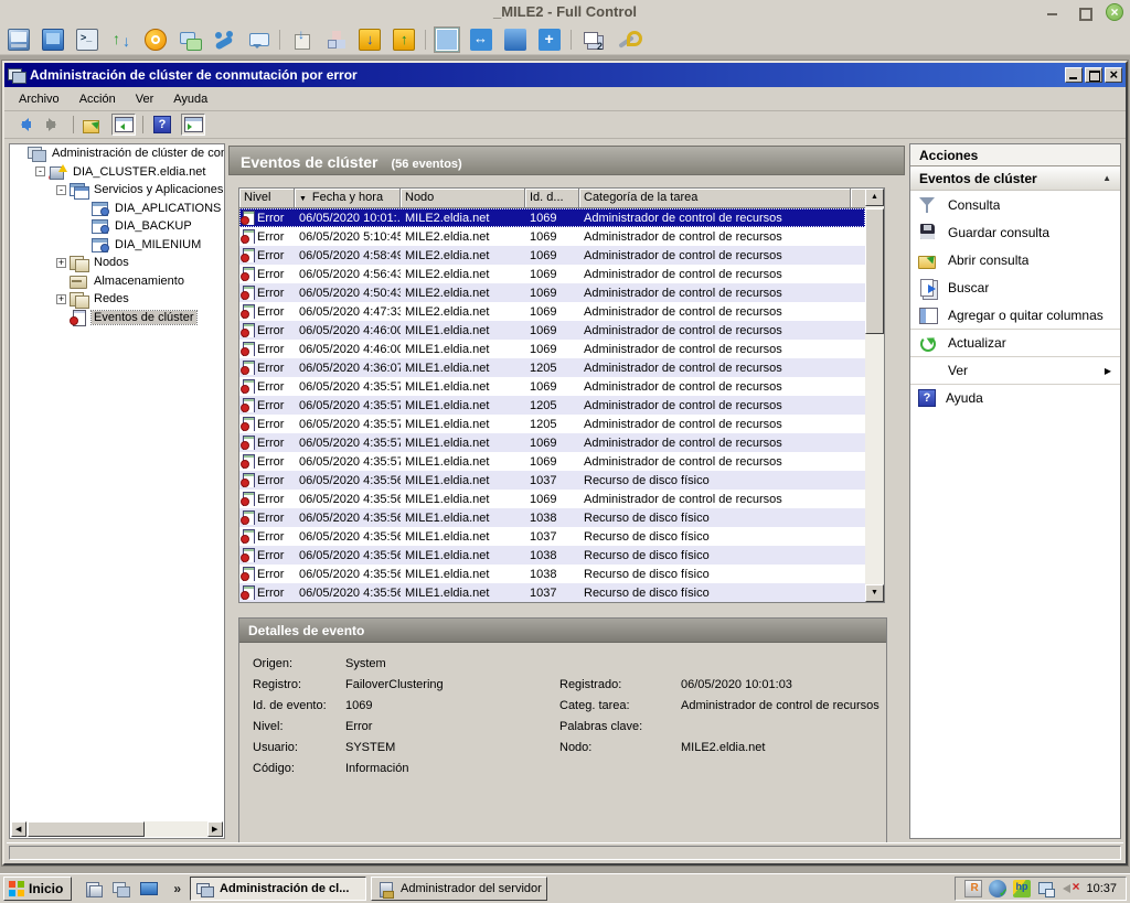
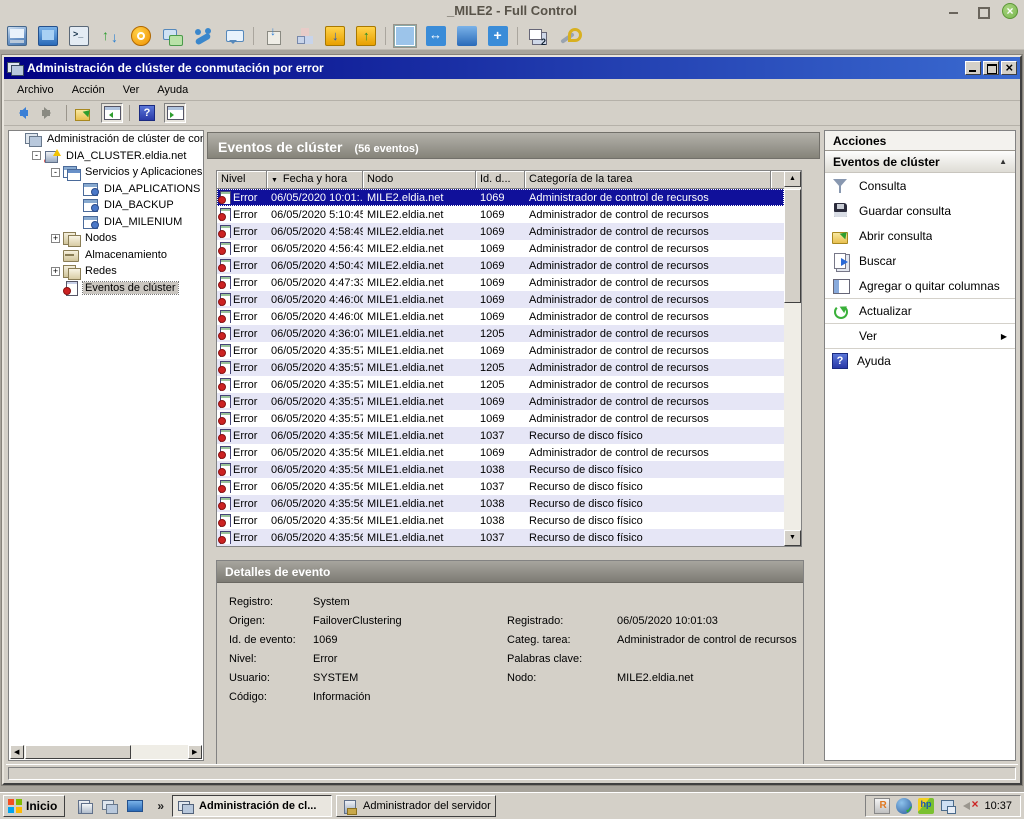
  _MILE2 - Full Control
  Administración de clúster de conmutación por error
  Archivo
  Acción
  Ver
  Ayuda
  ?
  Administración de clúster de con
  -
  DIA_CLUSTER.eldia.net
  -
  Servicios y Aplicaciones
  DIA_APLICATIONS
  DIA_BACKUP
  DIA_MILENIUM
  +
  Nodos
  Almacenamiento
  +
  Redes
  Eventos de clúster
  Eventos de clúster
  (56 eventos)
  Nivel
  Fecha y hora
  Nodo
  Id. d...
  Categoría de la tarea
  Error
  06/05/2020 10:01:.
  MILE2.eldia.net
  1069
  Administrador de control de recursos
  Error
  06/05/2020 5:10:45
  MILE2.eldia.net
  1069
  Administrador de control de recursos
  Error
  06/05/2020 4:58:49
  MILE2.eldia.net
  1069
  Administrador de control de recursos
  Error
  06/05/2020 4:56:43
  MILE2.eldia.net
  1069
  Administrador de control de recursos
  Error
  06/05/2020 4:50:43
  MILE2.eldia.net
  1069
  Administrador de control de recursos
  Error
  06/05/2020 4:47:33
  MILE2.eldia.net
  1069
  Administrador de control de recursos
  Error
  06/05/2020 4:46:00
  MILE1.eldia.net
  1069
  Administrador de control de recursos
  Error
  06/05/2020 4:46:00
  MILE1.eldia.net
  1069
  Administrador de control de recursos
  Error
  06/05/2020 4:36:07
  MILE1.eldia.net
  1205
  Administrador de control de recursos
  Error
  06/05/2020 4:35:57
  MILE1.eldia.net
  1069
  Administrador de control de recursos
  Error
  06/05/2020 4:35:57
  MILE1.eldia.net
  1205
  Administrador de control de recursos
  Error
  06/05/2020 4:35:57
  MILE1.eldia.net
  1205
  Administrador de control de recursos
  Error
  06/05/2020 4:35:57
  MILE1.eldia.net
  1069
  Administrador de control de recursos
  Error
  06/05/2020 4:35:57
  MILE1.eldia.net
  1069
  Administrador de control de recursos
  Error
  06/05/2020 4:35:56
  MILE1.eldia.net
  1037
  Recurso de disco físico
  Error
  06/05/2020 4:35:56
  MILE1.eldia.net
  1069
  Administrador de control de recursos
  Error
  06/05/2020 4:35:56
  MILE1.eldia.net
  1038
  Recurso de disco físico
  Error
  06/05/2020 4:35:56
  MILE1.eldia.net
  1037
  Recurso de disco físico
  Error
  06/05/2020 4:35:56
  MILE1.eldia.net
  1038
  Recurso de disco físico
  Error
  06/05/2020 4:35:56
  MILE1.eldia.net
  1038
  Recurso de disco físico
  Error
  06/05/2020 4:35:56
  MILE1.eldia.net
  1037
  Recurso de disco físico
  Detalles de evento
- Origen:
+ Registro:
  System
- Registro:
+ Origen:
  FailoverClustering
  Id. de evento:
  1069
  Nivel:
  Error
  Usuario:
  SYSTEM
  Código:
  Información
  Registrado:
  06/05/2020 10:01:03
  Categ. tarea:
  Administrador de control de recursos
  Palabras clave:
  Nodo:
  MILE2.eldia.net
  Acciones
  Eventos de clúster
  Consulta
  Guardar consulta
  Abrir consulta
  Buscar
  Agregar o quitar columnas
  Actualizar
  Ver
  Ayuda
  Inicio
  Administración de cl...
  Administrador del servidor
  10:37
